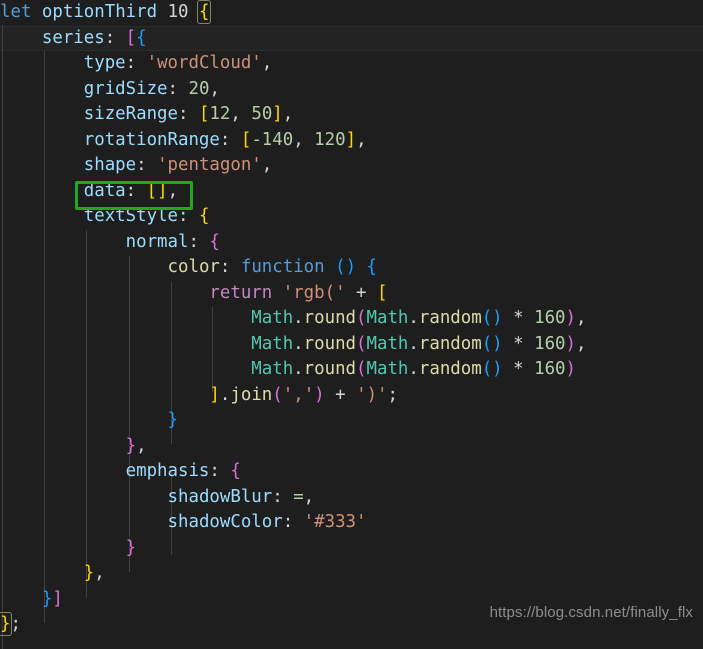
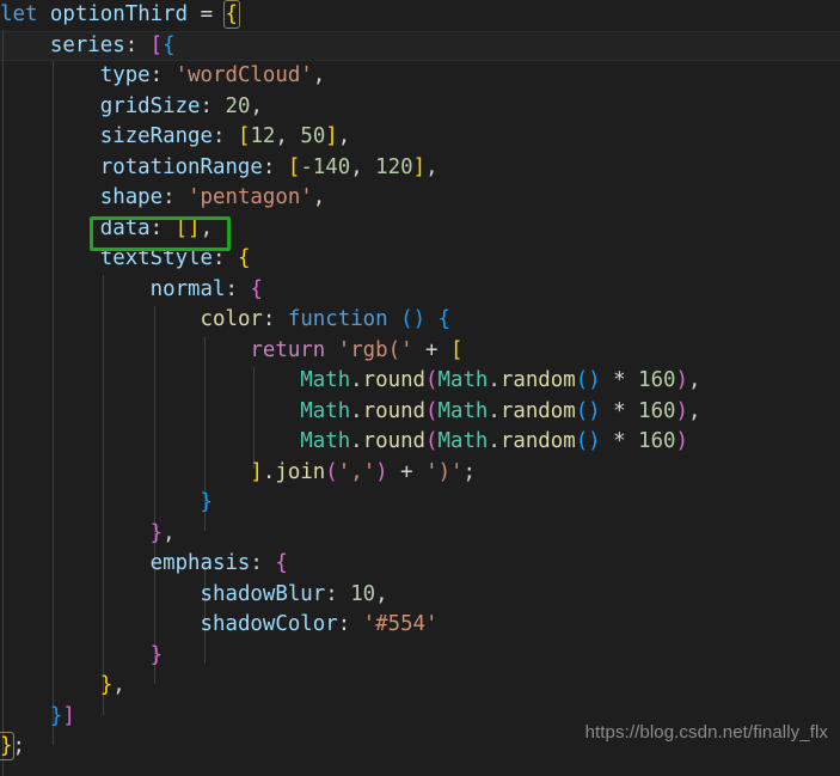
- let optionThird 10 {
+ let optionThird = {
  series: [{
  type: 'wordCloud',
  gridSize: 20,
  sizeRange: [12, 50],
  rotationRange: [-140, 120],
  shape: 'pentagon',
  data: [],
  textStyle: {
  normal: {
  color: function () {
  return 'rgb(' + [
  Math.round(Math.random() * 160),
  Math.round(Math.random() * 160),
  Math.round(Math.random() * 160)
  ].join(',') + ')';
  }
  },
  emphasis: {
- shadowBlur: =,
+ shadowBlur: 10,
- shadowColor: '#333'
+ shadowColor: '#554'
  }
  },
  }]
  };
  https://blog.csdn.net/finally_flx
